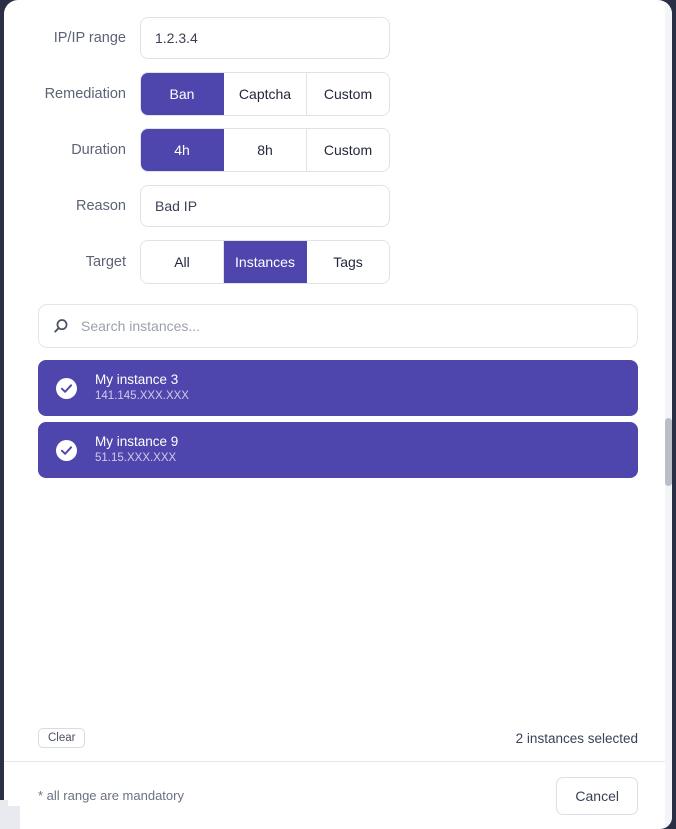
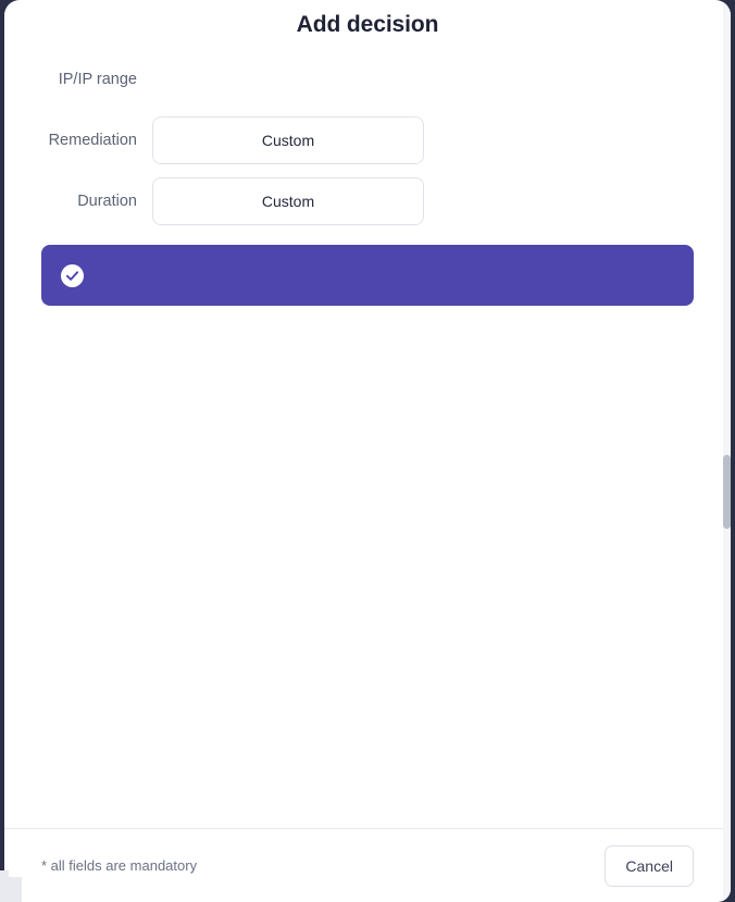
+ Add decision
  IP/IP range
- 1.2.3.4
  Remediation
- Ban
- Captcha
  Custom
  Duration
- 4h
- 8h
  Custom
- Reason
- Bad IP
- Target
- All
- Instances
- Tags
- Search instances...
- My instance 3
- 141.145.XXX.XXX
- My instance 9
- 51.15.XXX.XXX
- Clear
- 2 instances selected
- * all range are mandatory
+ * all fields are mandatory
  Cancel
